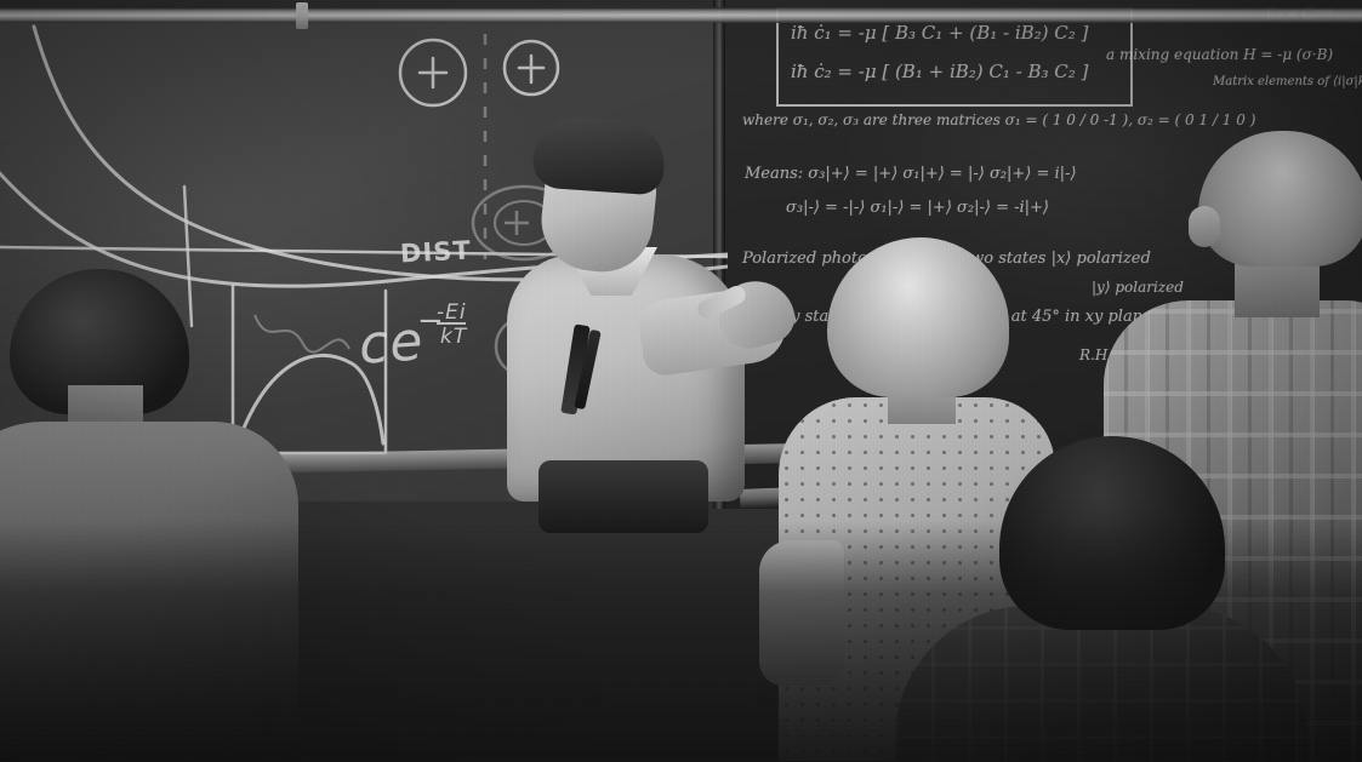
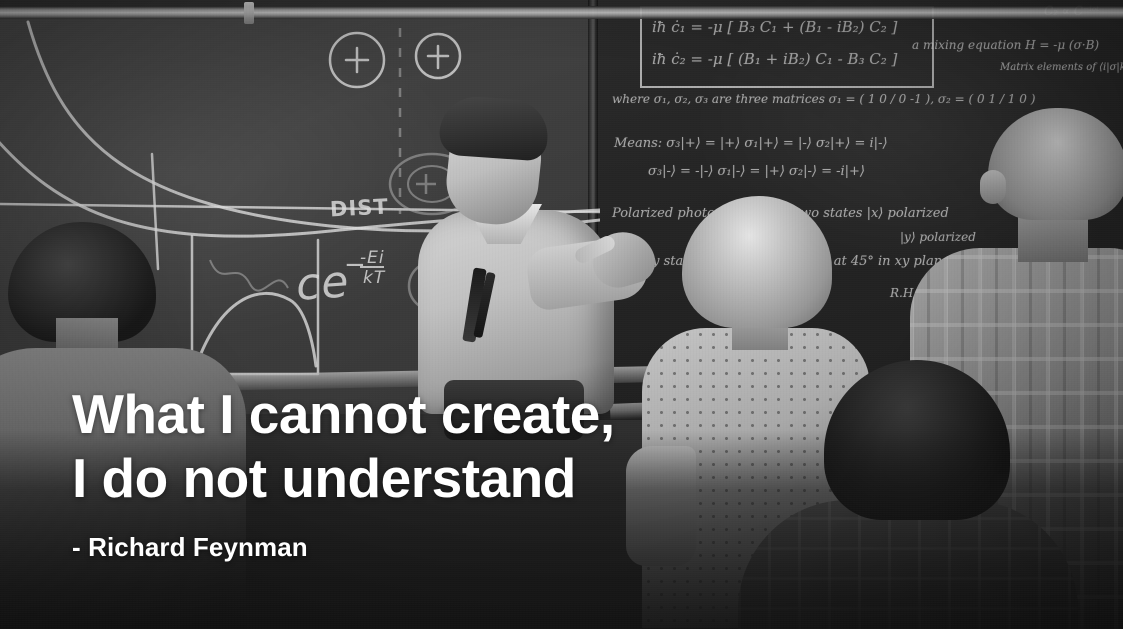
+ What I cannot create,
+ I do not understand
+ - Richard Feynman
